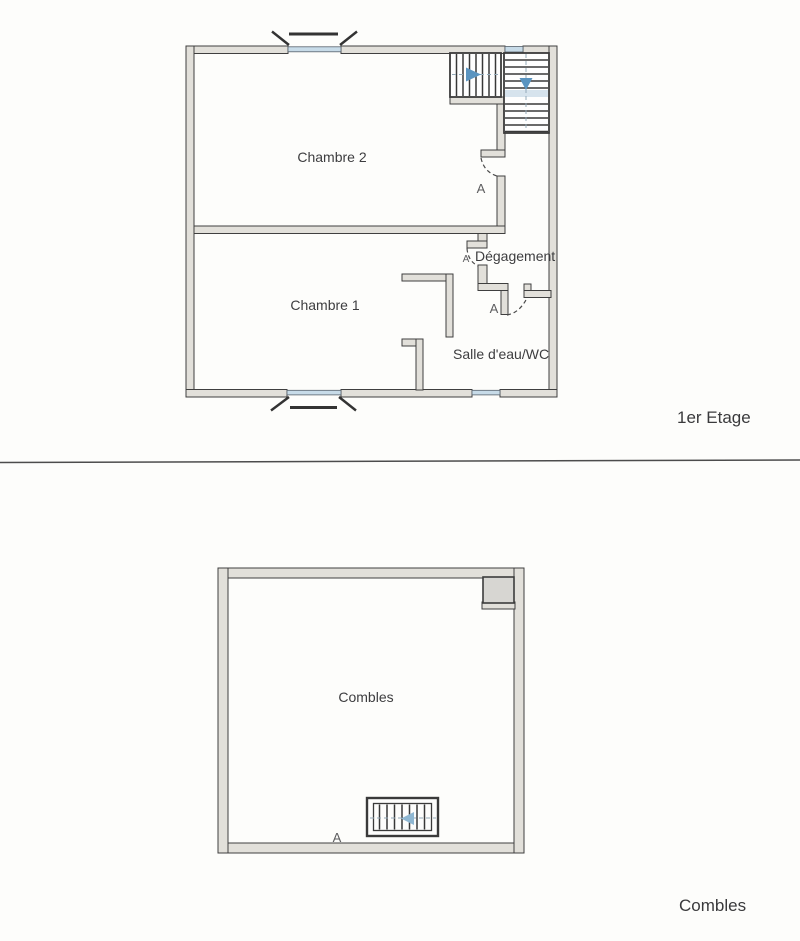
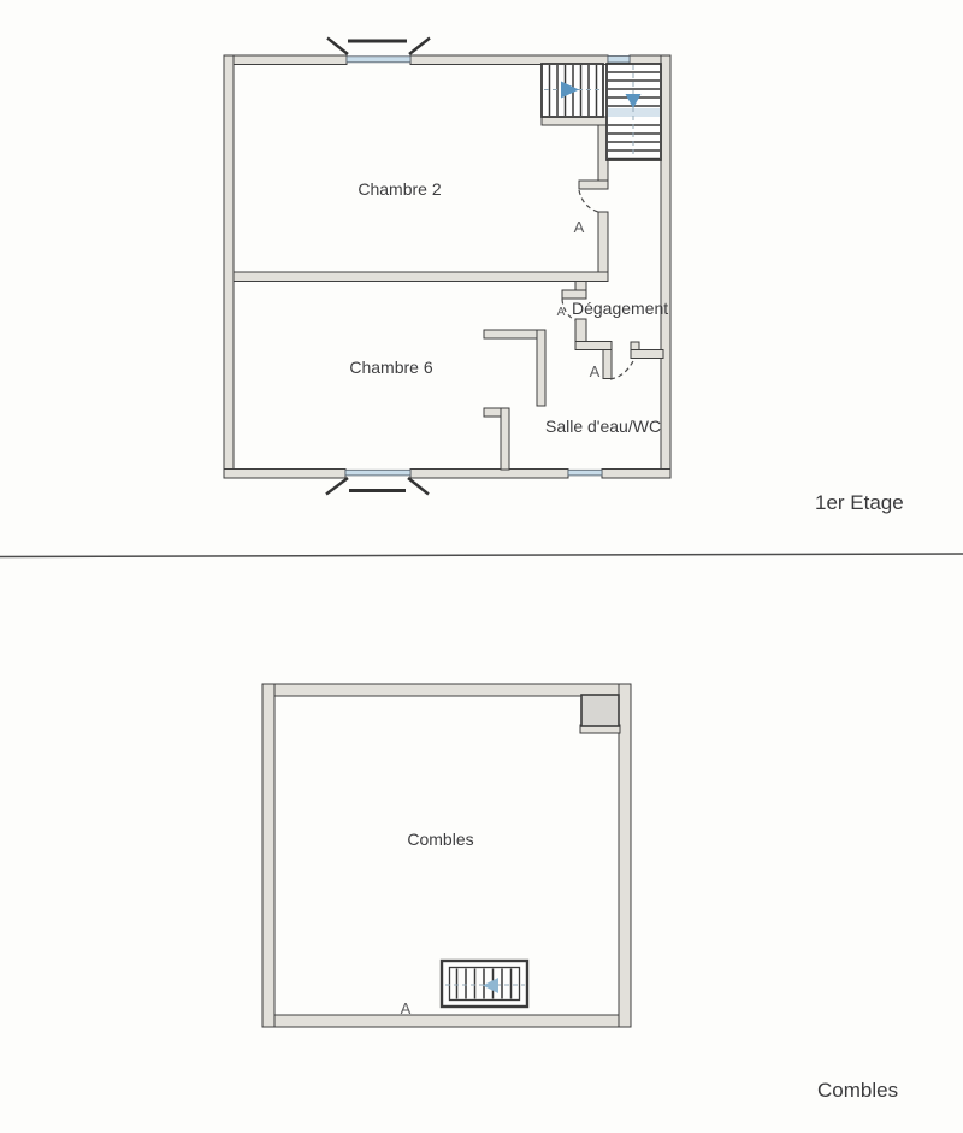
  Chambre 2
- Chambre 1
+ Chambre 6
  Dégagement
  Salle d'eau/WC
  A
  A
  A
  1er Etage
  Combles
  A
  Combles
